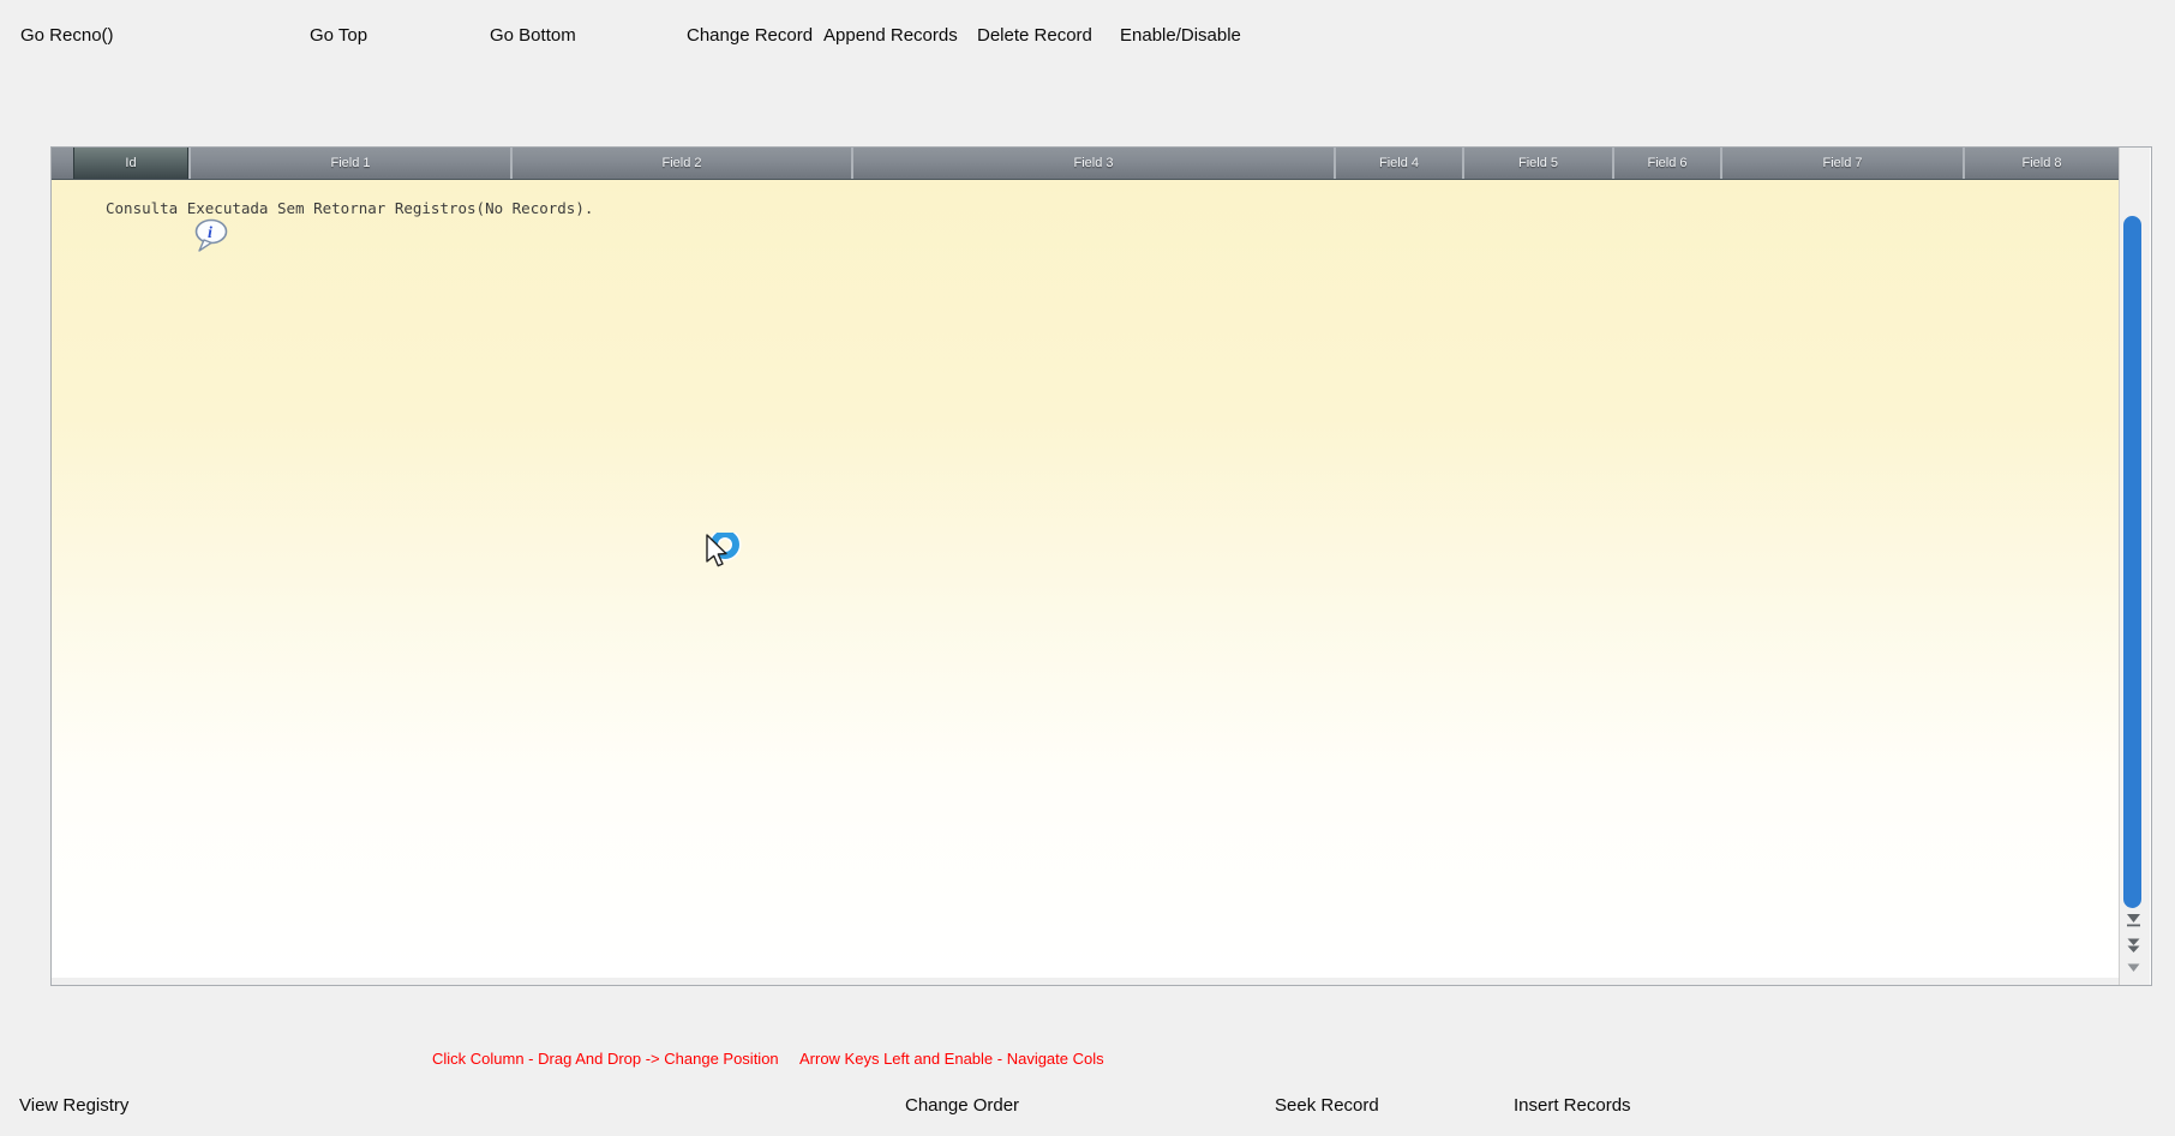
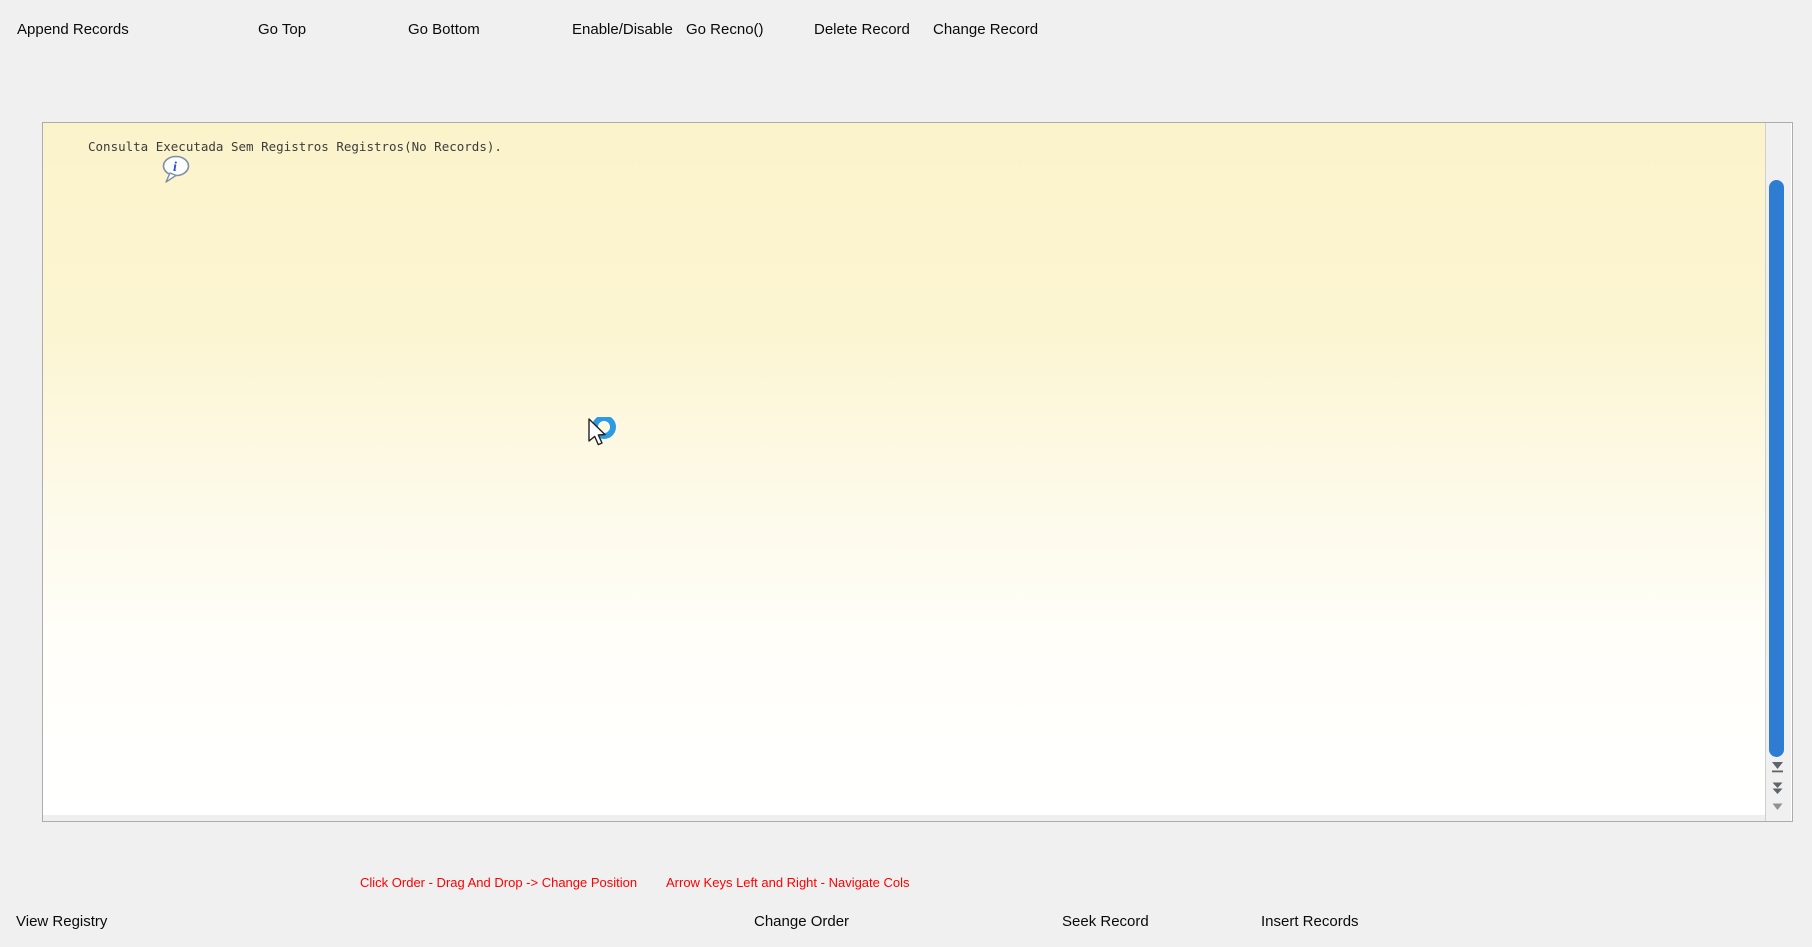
- Go Recno()
+ Append Records
  Go Top
  Go Bottom
- Change Record
+ Enable/Disable
- Append Records
+ Go Recno()
  Delete Record
- Enable/Disable
+ Change Record
- Id
- Field 1
- Field 2
- Field 3
- Field 4
- Field 5
- Field 6
- Field 7
- Field 8
- Consulta Executada Sem Retornar Registros(No Records).
+ Consulta Executada Sem Registros Registros(No Records).
  i
- Click Column - Drag And Drop -> Change Position
+ Click Order - Drag And Drop -> Change Position
- Arrow Keys Left and Enable - Navigate Cols
+ Arrow Keys Left and Right - Navigate Cols
  View Registry
  Change Order
  Seek Record
  Insert Records
